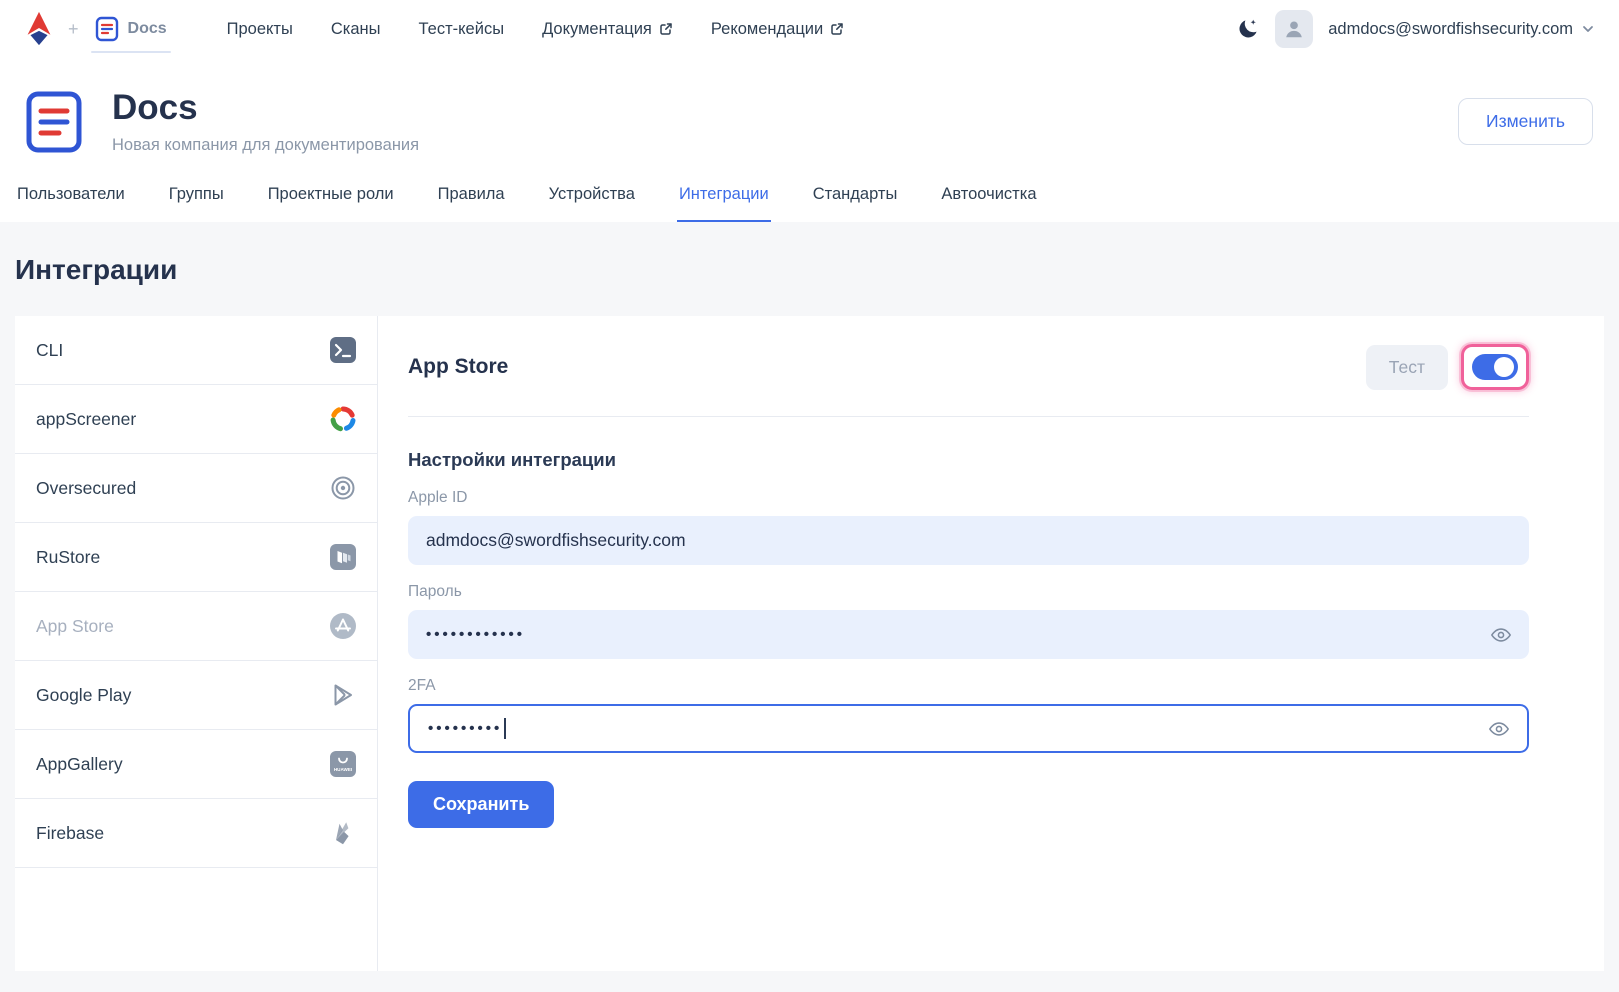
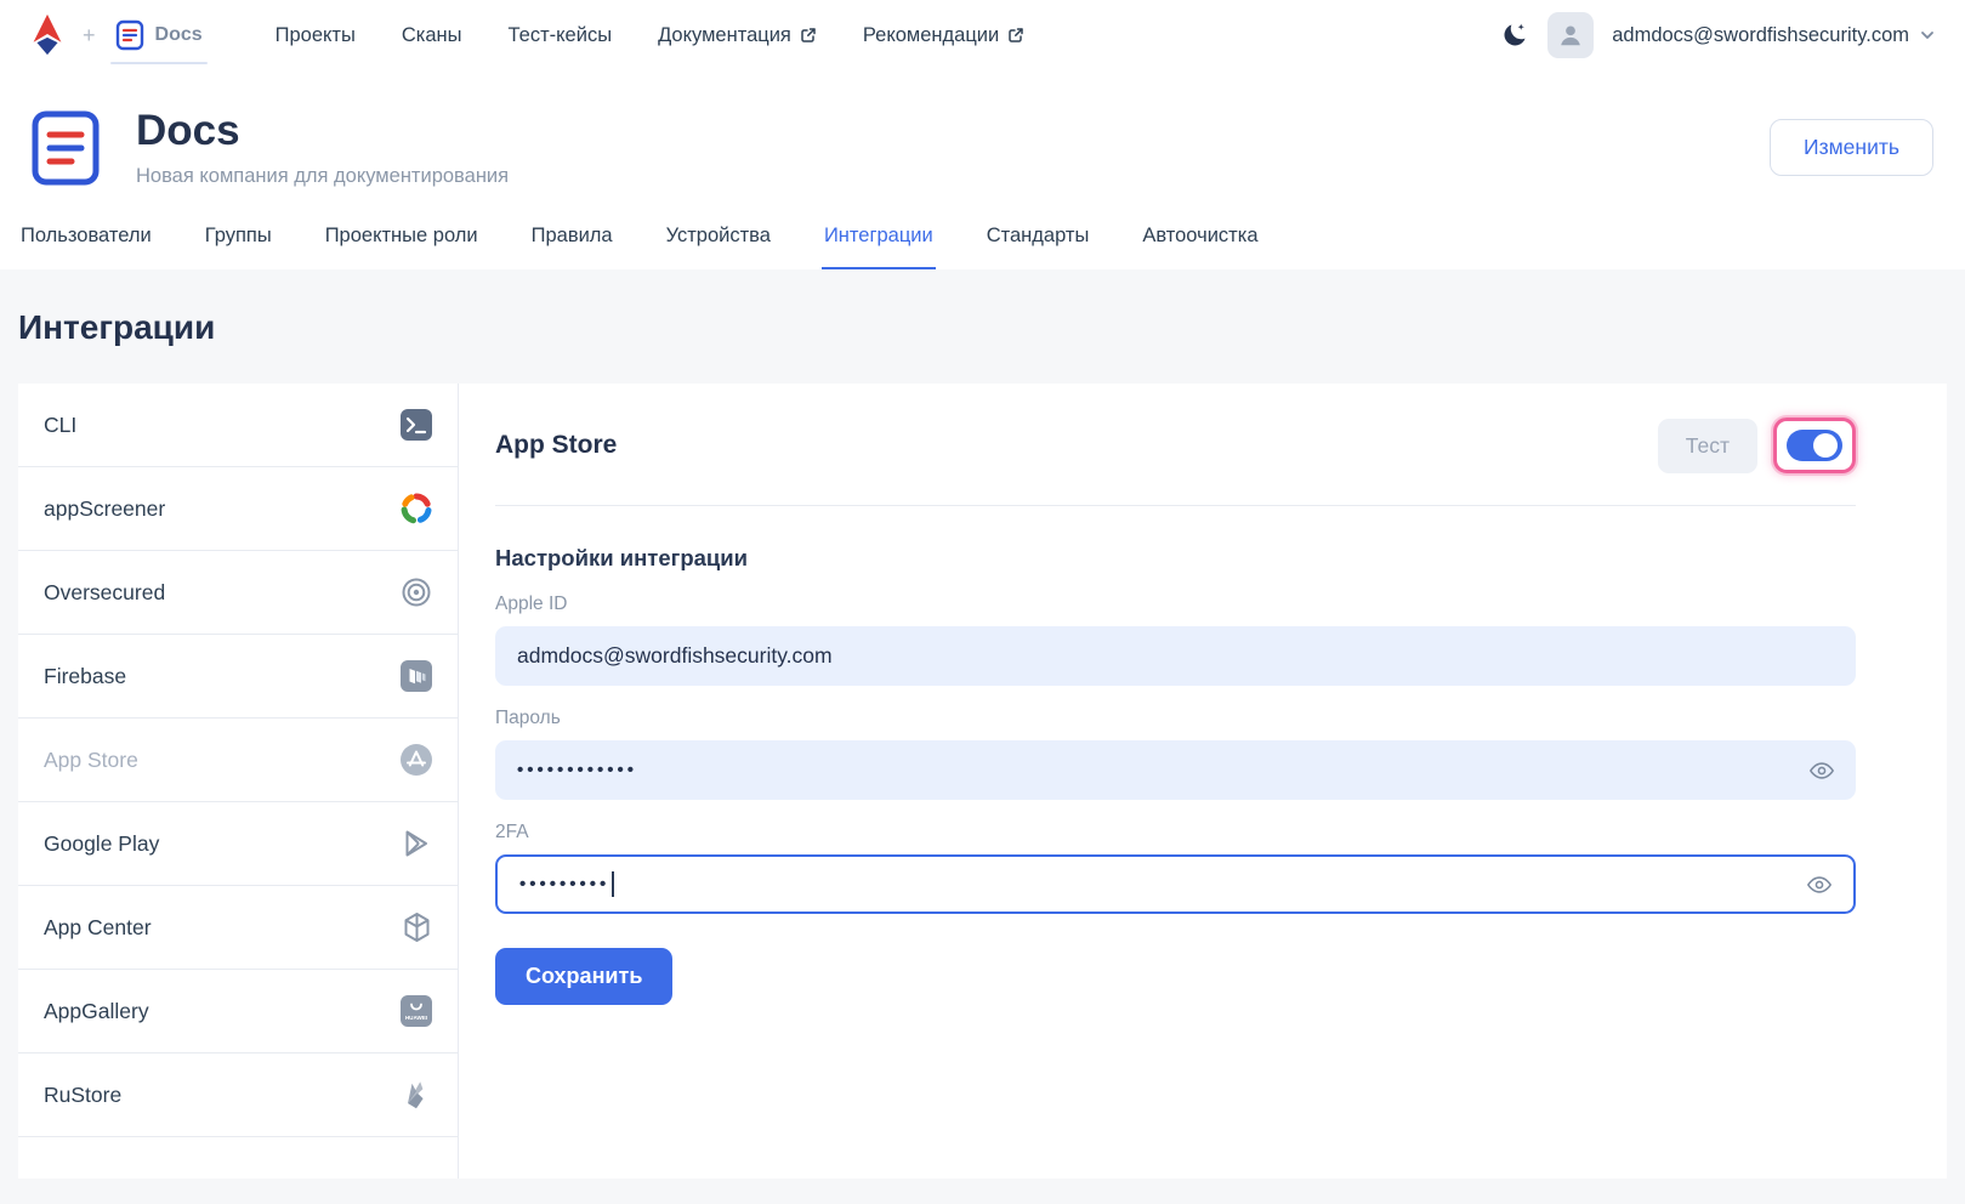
  +
  Docs
  Проекты
  Сканы
  Тест-кейсы
  Документация
  Рекомендации
  admdocs@swordfishsecurity.com
  Docs
  Новая компания для документирования
  Изменить
  Пользователи
  Группы
  Проектные роли
  Правила
  Устройства
  Интеграции
  Стандарты
  Автоочистка
  Интеграции
  CLI
  appScreener
  Oversecured
- RuStore
+ Firebase
  App Store
  Google Play
+ App Center
  AppGallery
- Firebase
+ RuStore
  App Store
  Тест
  Настройки интеграции
  Apple ID
  admdocs@swordfishsecurity.com
  Пароль
  ••••••••••••
  2FA
  •••••••••
  Сохранить
